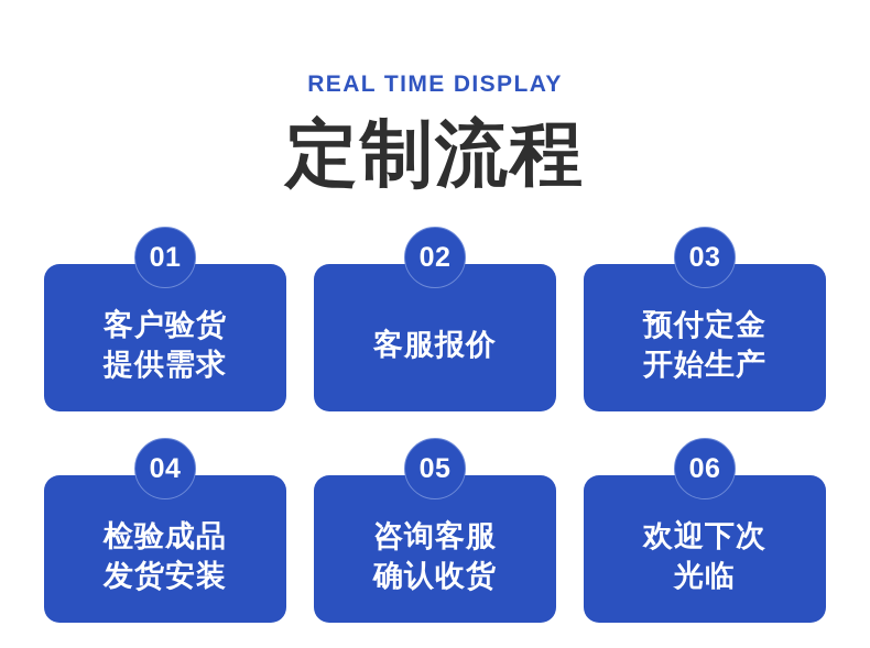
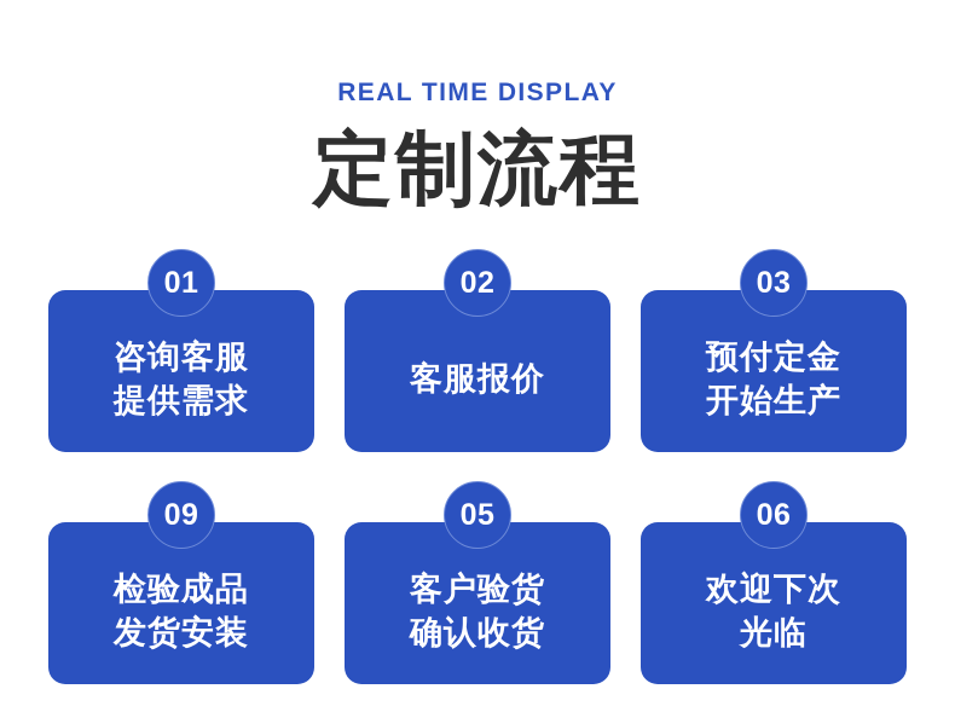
  REAL TIME DISPLAY
  定制流程
- 客户验货
+ 咨询客服
  提供需求
  01
  客服报价
  02
  预付定金
  开始生产
  03
  检验成品
  发货安装
- 04
+ 09
- 咨询客服
+ 客户验货
  确认收货
  05
  欢迎下次
  光临
  06
